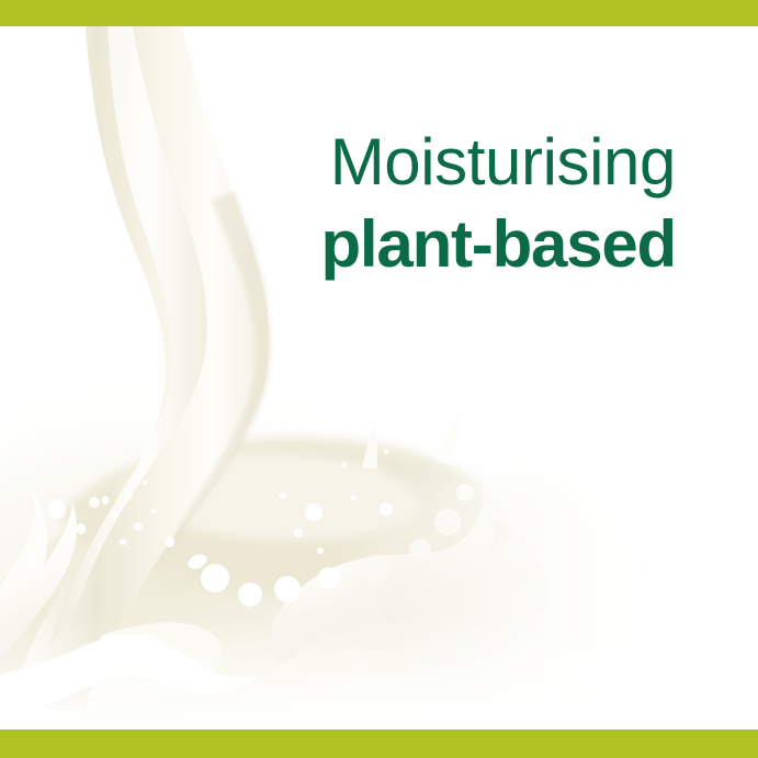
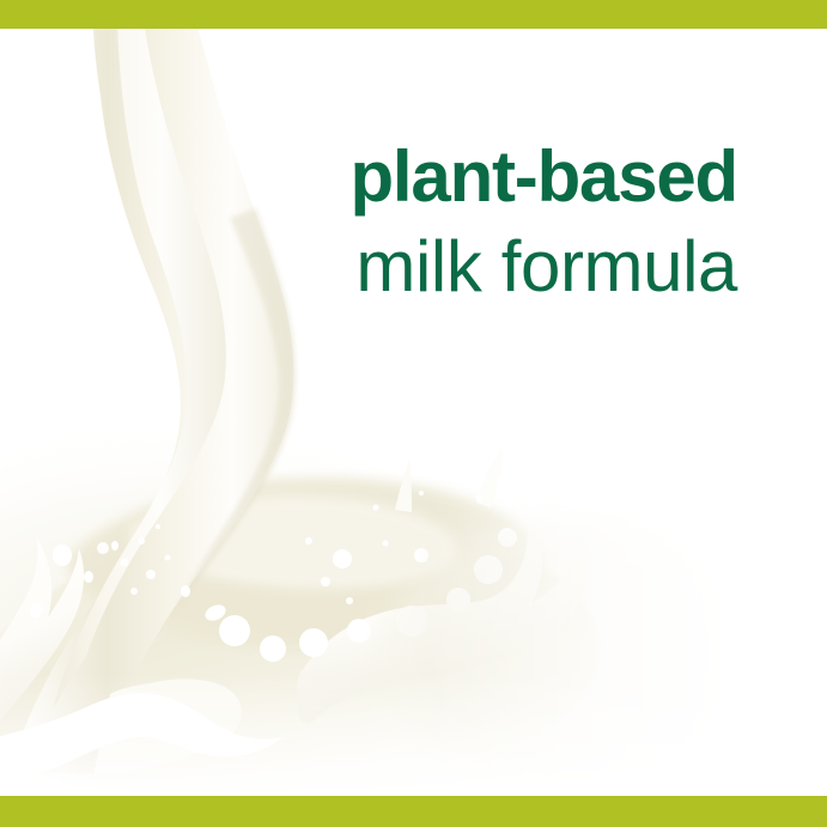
- Moisturising
  plant-based
+ milk formula
